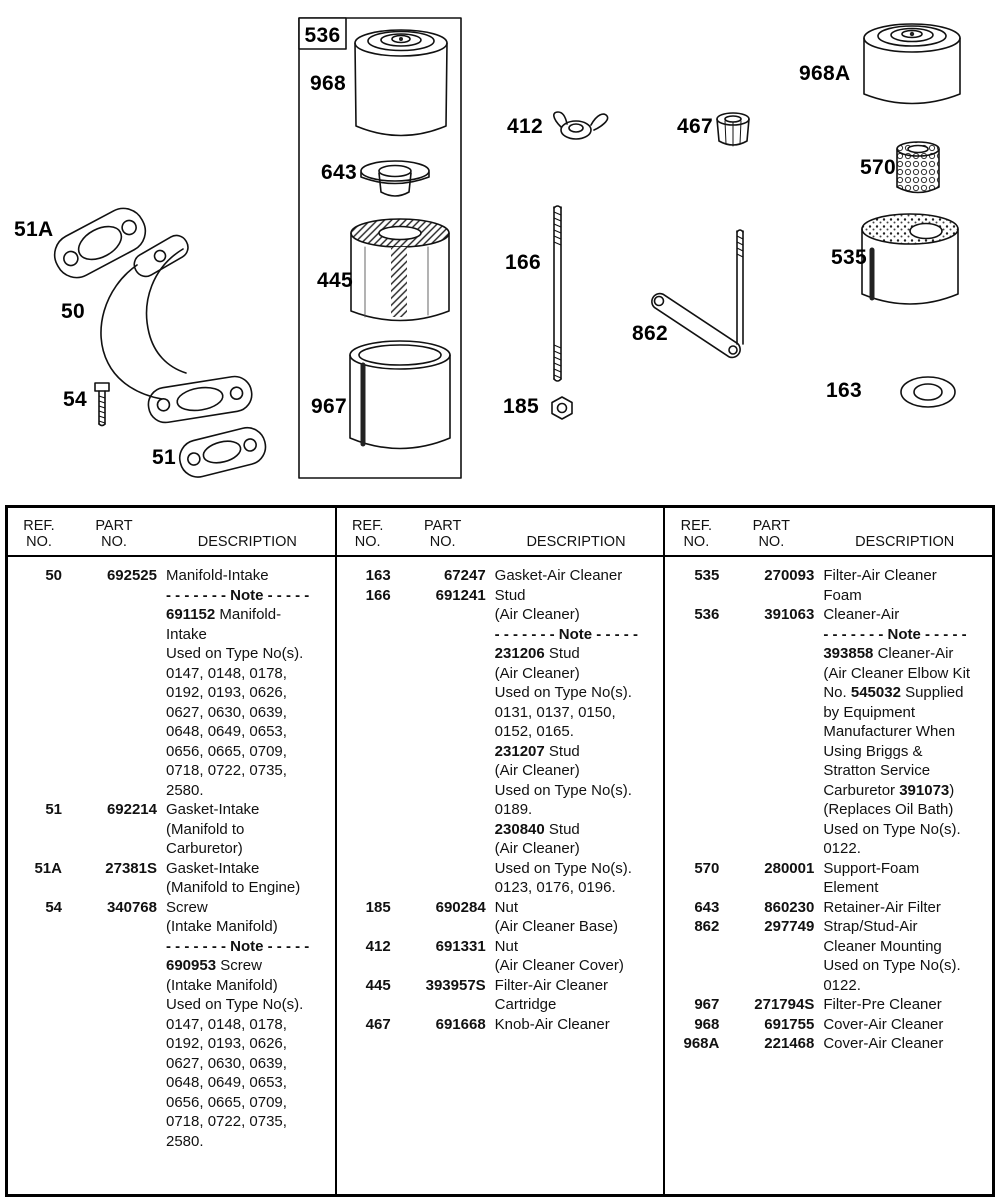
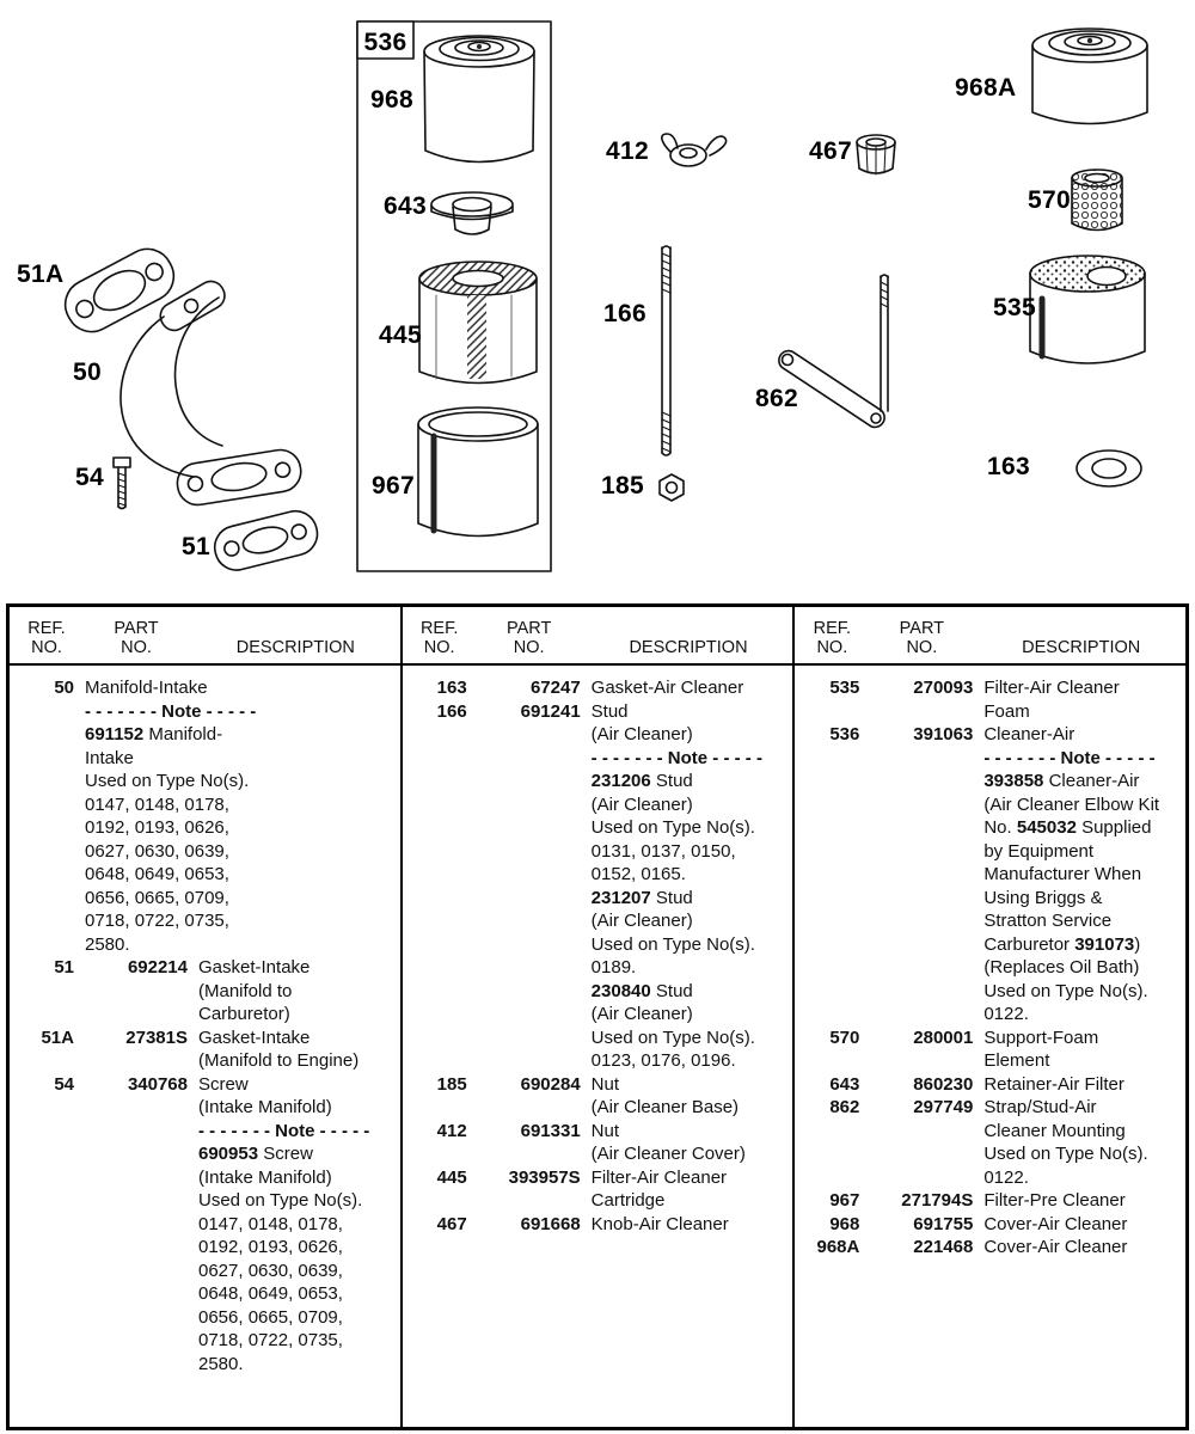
  536
  968
  643
  445
  967
  51A
  50
  54
  51
  412
  467
  166
  862
  185
  968A
  570
  535
  163
  REF.
  NO.
  PART
  NO.
  DESCRIPTION
  50
- 692525
  Manifold-Intake
  - - - - - - - Note - - - - -
  691152 Manifold-
  Intake
  Used on Type No(s).
  0147, 0148, 0178,
  0192, 0193, 0626,
  0627, 0630, 0639,
  0648, 0649, 0653,
  0656, 0665, 0709,
  0718, 0722, 0735,
  2580.
  51
  692214
  Gasket-Intake
  (Manifold to
  Carburetor)
  51A
  27381S
  Gasket-Intake
  (Manifold to Engine)
  54
  340768
  Screw
  (Intake Manifold)
  - - - - - - - Note - - - - -
  690953 Screw
  (Intake Manifold)
  Used on Type No(s).
  0147, 0148, 0178,
  0192, 0193, 0626,
  0627, 0630, 0639,
  0648, 0649, 0653,
  0656, 0665, 0709,
  0718, 0722, 0735,
  2580.
  REF.
  NO.
  PART
  NO.
  DESCRIPTION
  163
  67247
  Gasket-Air Cleaner
  166
  691241
  Stud
  (Air Cleaner)
  - - - - - - - Note - - - - -
  231206 Stud
  (Air Cleaner)
  Used on Type No(s).
  0131, 0137, 0150,
  0152, 0165.
  231207 Stud
  (Air Cleaner)
  Used on Type No(s).
  0189.
  230840 Stud
  (Air Cleaner)
  Used on Type No(s).
  0123, 0176, 0196.
  185
  690284
  Nut
  (Air Cleaner Base)
  412
  691331
  Nut
  (Air Cleaner Cover)
  445
  393957S
  Filter-Air Cleaner
  Cartridge
  467
  691668
  Knob-Air Cleaner
  REF.
  NO.
  PART
  NO.
  DESCRIPTION
  535
  270093
  Filter-Air Cleaner
  Foam
  536
  391063
  Cleaner-Air
  - - - - - - - Note - - - - -
  393858 Cleaner-Air
  (Air Cleaner Elbow Kit
  No. 545032 Supplied
  by Equipment
  Manufacturer When
  Using Briggs &
  Stratton Service
  Carburetor 391073)
  (Replaces Oil Bath)
  Used on Type No(s).
  0122.
  570
  280001
  Support-Foam
  Element
  643
  860230
  Retainer-Air Filter
  862
  297749
  Strap/Stud-Air
  Cleaner Mounting
  Used on Type No(s).
  0122.
  967
  271794S
  Filter-Pre Cleaner
  968
  691755
  Cover-Air Cleaner
  968A
  221468
  Cover-Air Cleaner
